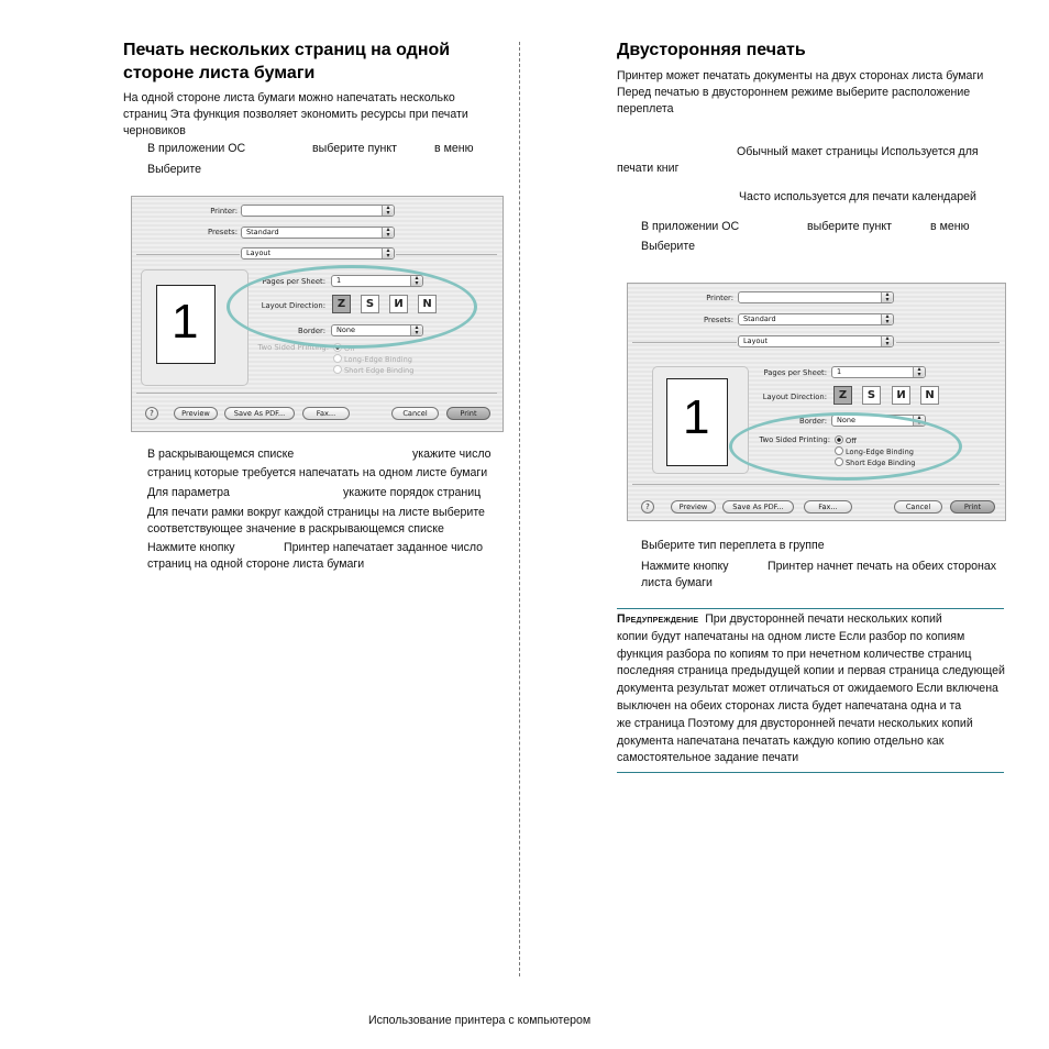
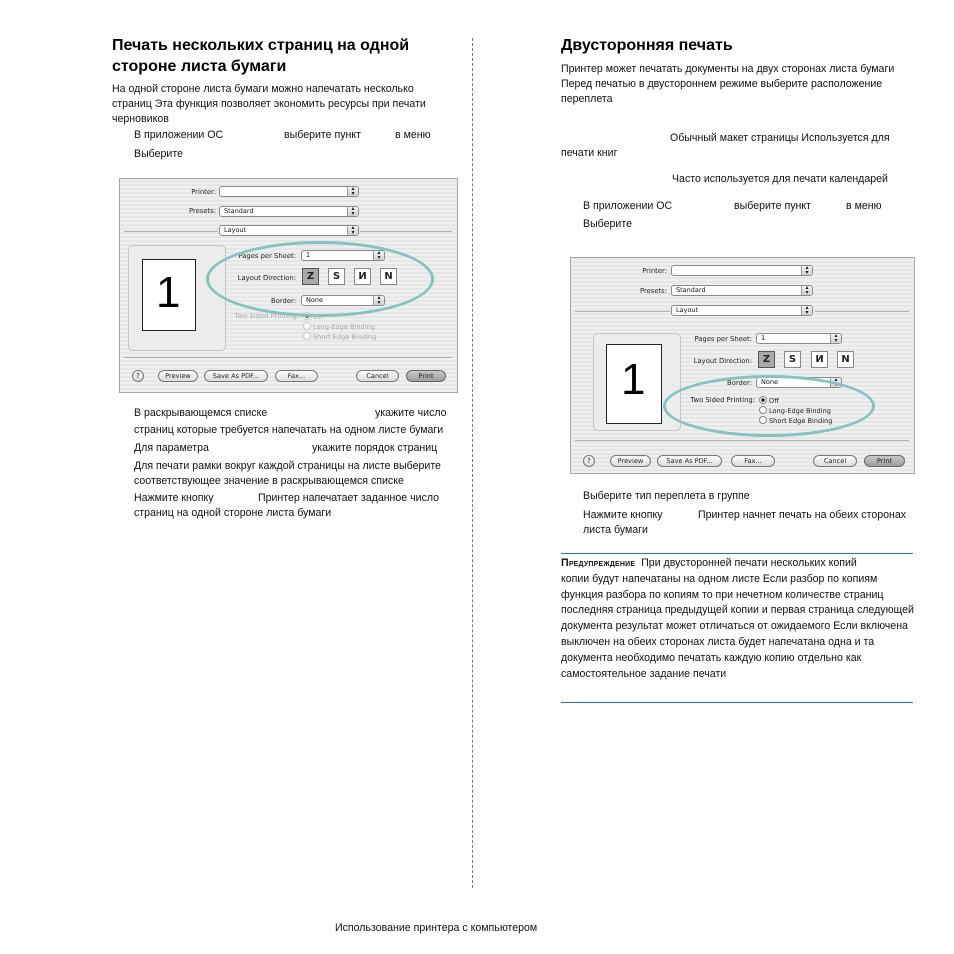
  Печать нескольких страниц на одной
  стороне листа бумаги
  На одной стороне листа бумаги можно напечатать несколько
  страниц Эта функция позволяет экономить ресурсы при печати
  черновиков
  В приложении ОС
  выберите пункт
  в меню
  Выберите
  Printer:
  Presets:
  Standard
  Layout
  1
  Pages per Sheet:
  1
  Layout Direction:
  Z
  S
  И
  N
  Border:
  None
  Two Sided Printing:
  Off
  Long-Edge Binding
  Short Edge Binding
  ?
  Preview
  Save As PDF...
  Fax...
  Cancel
  Print
  В раскрывающемся списке
  укажите число
  страниц которые требуется напечатать на одном листе бумаги
  Для параметра
  укажите порядок страниц
  Для печати рамки вокруг каждой страницы на листе выберите
  соответствующее значение в раскрывающемся списке
  Нажмите кнопку
  Принтер напечатает заданное число
  страниц на одной стороне листа бумаги
  Двусторонняя печать
  Принтер может печатать документы на двух сторонах листа бумаги
  Перед печатью в двустороннем режиме выберите расположение
  переплета
  Обычный макет страницы Используется для
  печати книг
  Часто используется для печати календарей
  В приложении ОС
  выберите пункт
  в меню
  Выберите
  Printer:
  Presets:
  Standard
  Layout
  1
  Pages per Sheet:
  1
  Layout Direction:
  Z
  S
  И
  N
  Border:
  None
  Two Sided Printing:
  Off
  Long-Edge Binding
  Short Edge Binding
  ?
  Preview
  Save As PDF...
  Fax...
  Cancel
  Print
  Выберите тип переплета в группе
  Нажмите кнопку
  Принтер начнет печать на обеих сторонах
  листа бумаги
  Предупреждение При двусторонней печати нескольких копий
  копии будут напечатаны на одном листе Если разбор по копиям
  функция разбора по копиям то при нечетном количестве страниц
  последняя страница предыдущей копии и первая страница следующей
  документа результат может отличаться от ожидаемого Если включена
  выключен на обеих сторонах листа будет напечатана одна и та
- же страница Поэтому для двусторонней печати нескольких копий
- документа напечатана печатать каждую копию отдельно как
+ документа необходимо печатать каждую копию отдельно как
  самостоятельное задание печати
  Использование принтера с компьютером
